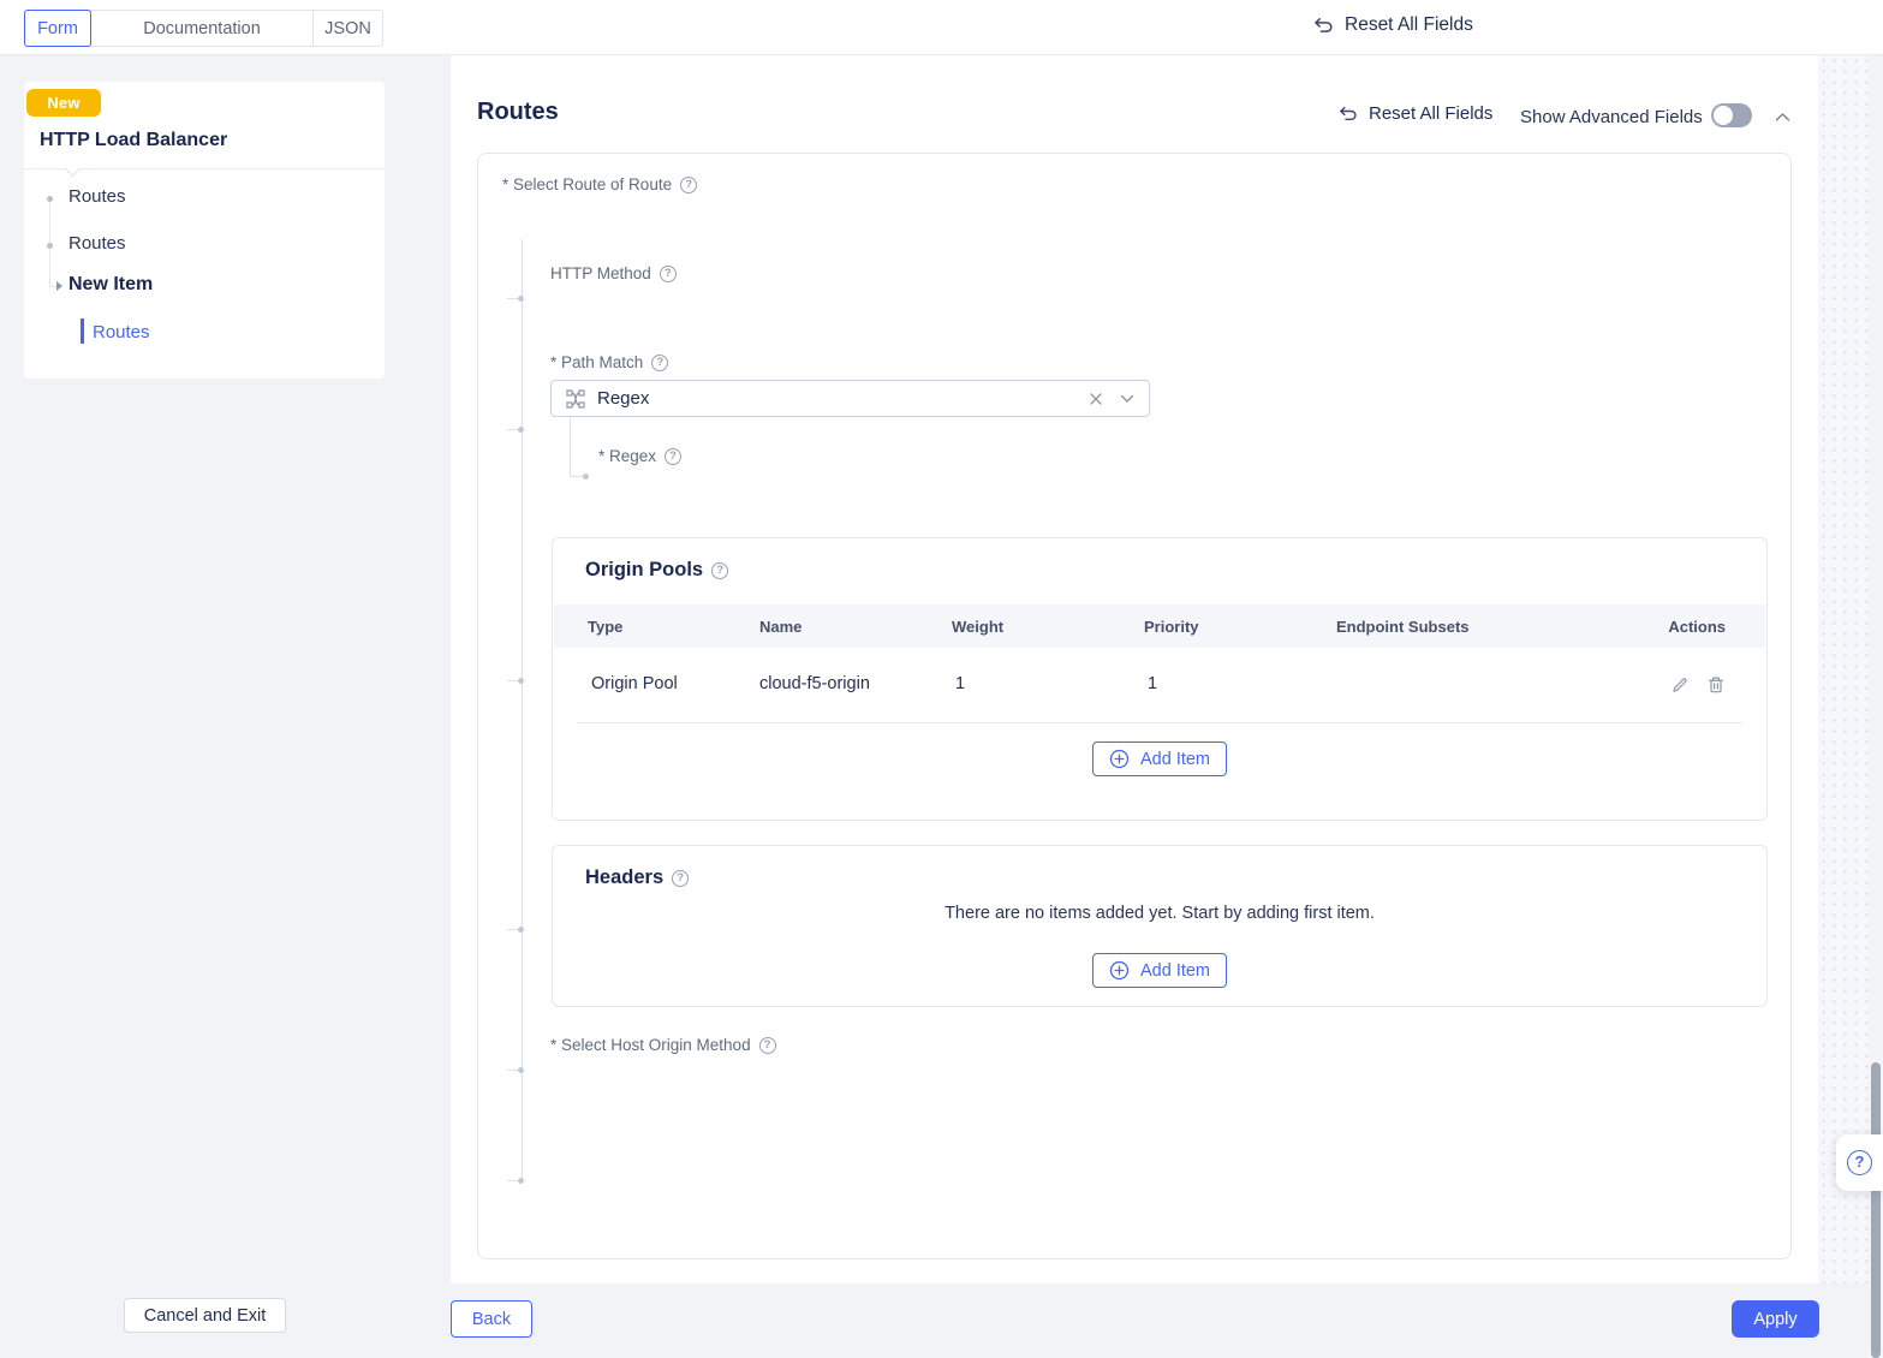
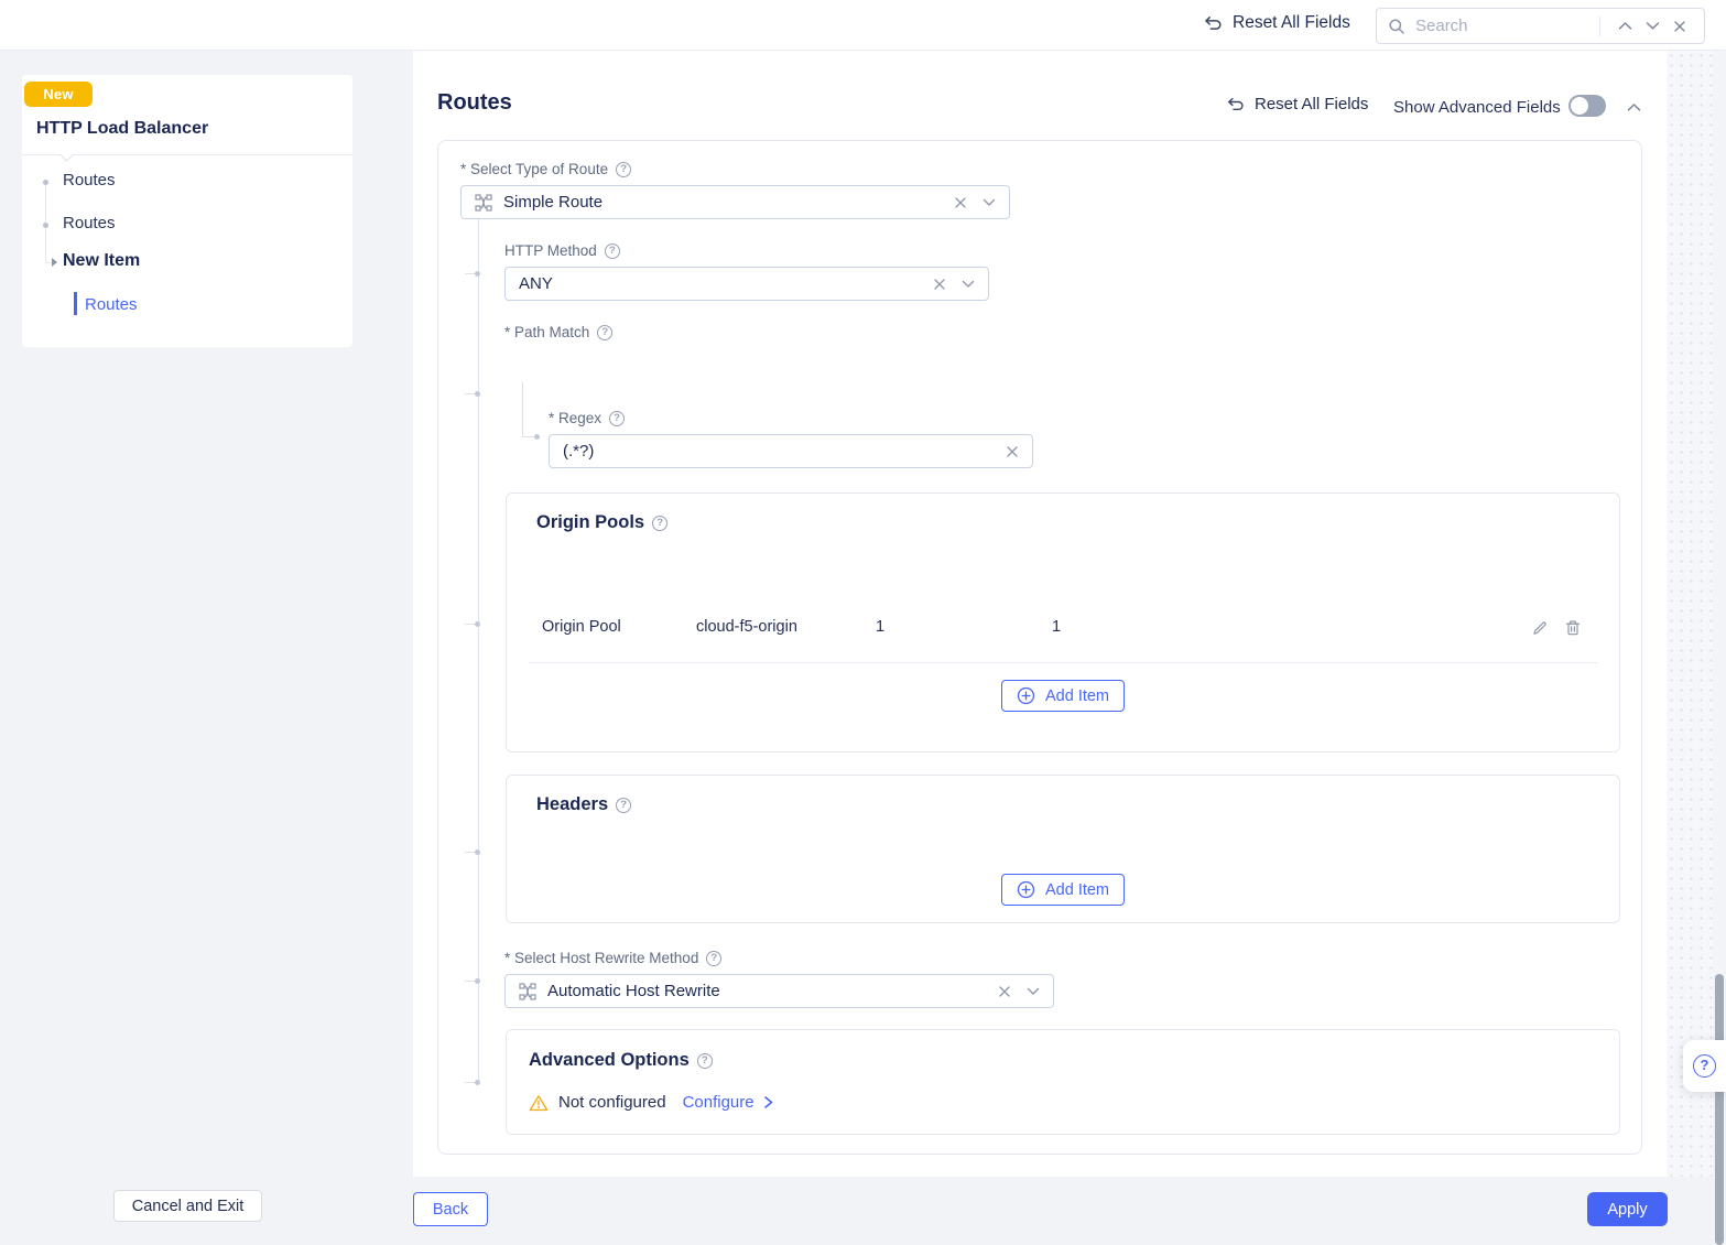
- Form
- Documentation
- JSON
  Reset All Fields
+ Search
  New
  HTTP Load Balancer
  Routes
  Routes
  New Item
  Routes
  Routes
  Reset All Fields
  Show Advanced Fields
- * Select Route of Route
+ * Select Type of Route
+ Simple Route
  HTTP Method
+ ANY
  * Path Match
- Regex
  * Regex
+ (.*?)
  Origin Pools
- Type
- Name
- Weight
- Priority
- Endpoint Subsets
- Actions
  Origin Pool
  cloud-f5-origin
  1
  1
  Add Item
  Headers
- There are no items added yet. Start by adding first item.
  Add Item
- * Select Host Origin Method
+ * Select Host Rewrite Method
+ Automatic Host Rewrite
+ Advanced Options
+ Not configured
+ Configure
  Cancel and Exit
  Back
  Apply
